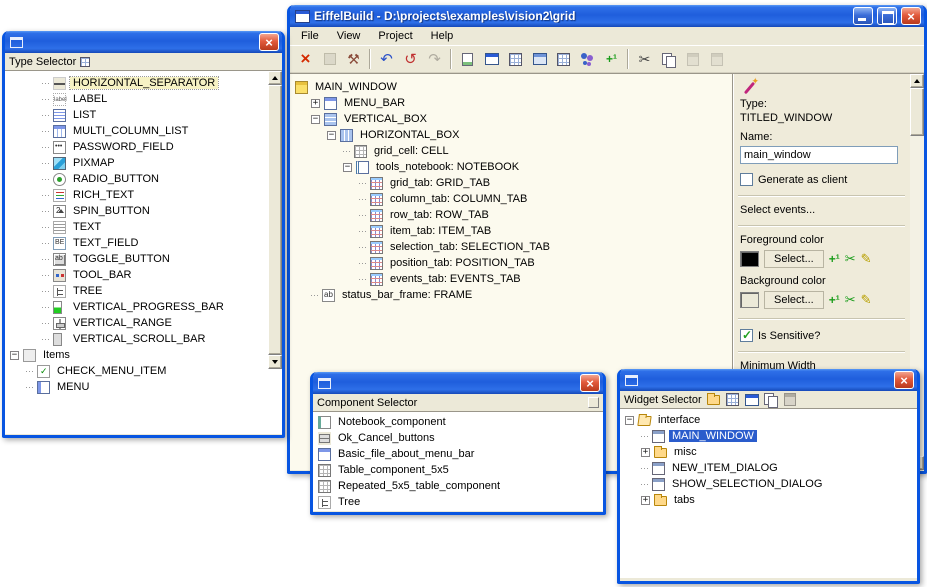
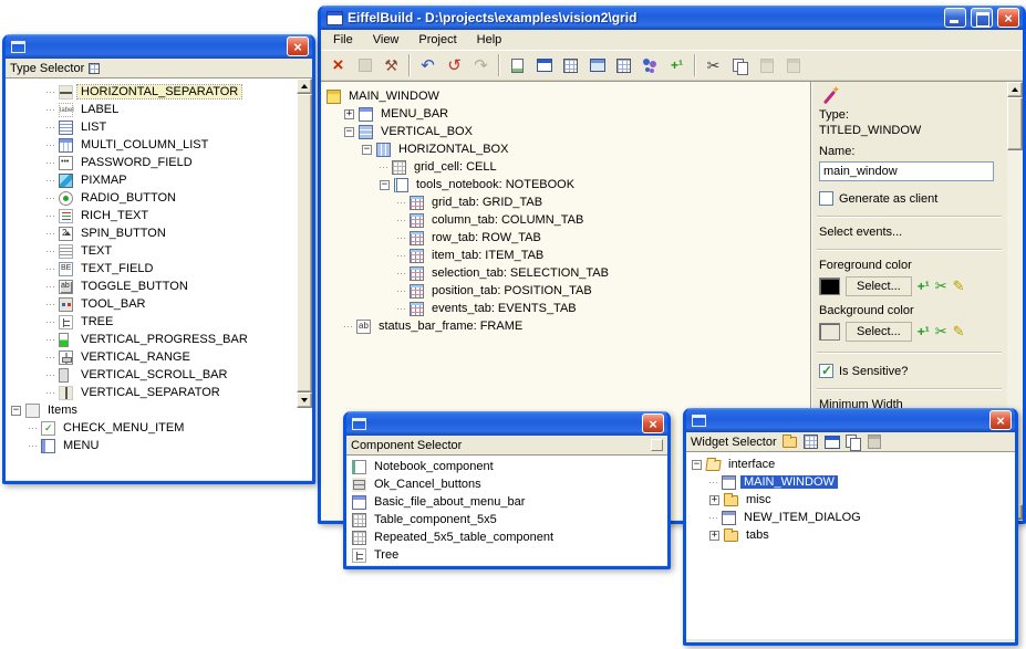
  EiffelBuild - D:\projects\examples\vision2\grid
  ×
  File
  View
  Project
  Help
  ×
  ⚒
  ↶
  ↺
  ↷
  +¹
  ✂
  MAIN_WINDOW
  +
  MENU_BAR
  −
  VERTICAL_BOX
  −
  HORIZONTAL_BOX
  grid_cell: CELL
  −
  tools_notebook: NOTEBOOK
  grid_tab: GRID_TAB
  column_tab: COLUMN_TAB
  row_tab: ROW_TAB
  item_tab: ITEM_TAB
  selection_tab: SELECTION_TAB
  position_tab: POSITION_TAB
  events_tab: EVENTS_TAB
  status_bar_frame: FRAME
  Type:
  TITLED_WINDOW
  Name:
  main_window
  Generate as client
  Select events...
  Foreground color
  Select...
  +¹
  ✂
  ✎
  Background color
  Select...
  +¹
  ✂
  ✎
  Is Sensitive?
  Minimum Width
  ×
  Type Selector
  HORIZONTAL_SEPARATOR
  LABEL
  LIST
  MULTI_COLUMN_LIST
  PASSWORD_FIELD
  PIXMAP
  RADIO_BUTTON
  RICH_TEXT
  SPIN_BUTTON
  TEXT
  TEXT_FIELD
  TOGGLE_BUTTON
  TOOL_BAR
  TREE
  VERTICAL_PROGRESS_BAR
  VERTICAL_RANGE
  VERTICAL_SCROLL_BAR
+ VERTICAL_SEPARATOR
  −
  Items
  CHECK_MENU_ITEM
  MENU
  ×
  Component Selector
  Notebook_component
  Ok_Cancel_buttons
  Basic_file_about_menu_bar
  Table_component_5x5
  Repeated_5x5_table_component
  Tree
  ×
  Widget Selector
  −
  interface
  MAIN_WINDOW
  +
  misc
  NEW_ITEM_DIALOG
- SHOW_SELECTION_DIALOG
  +
  tabs
